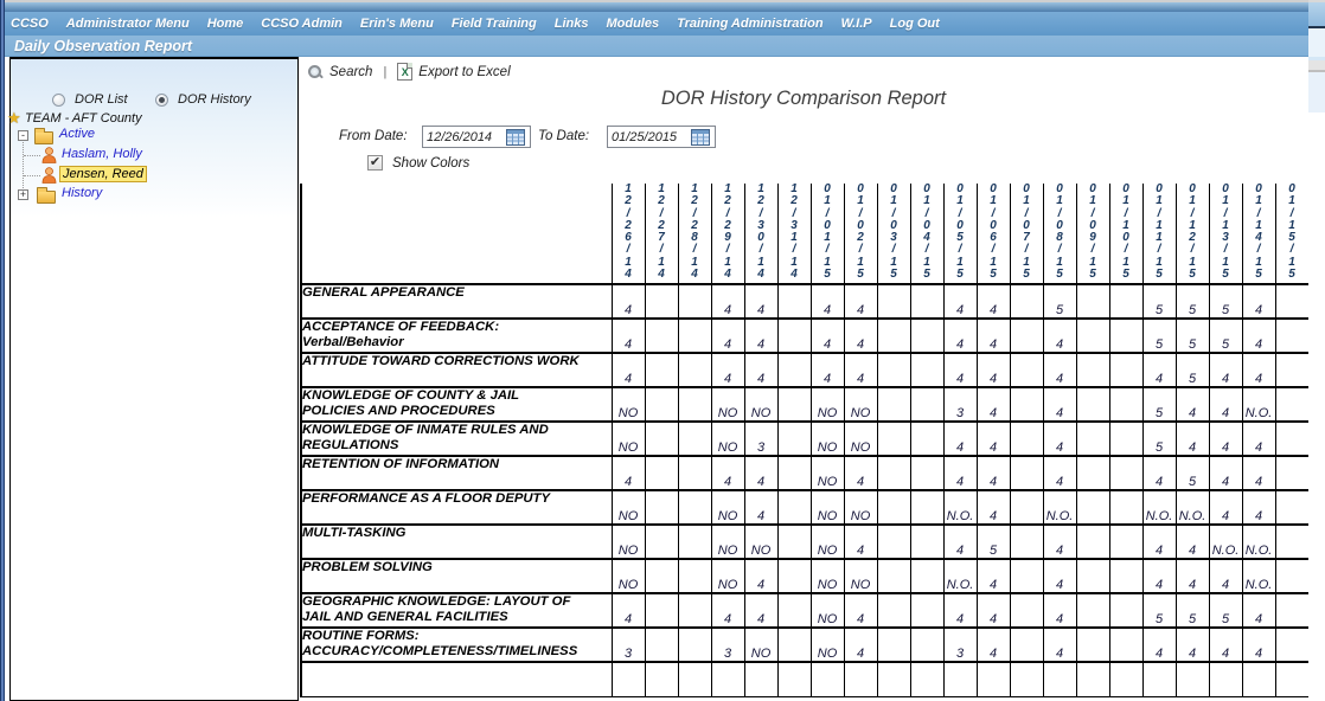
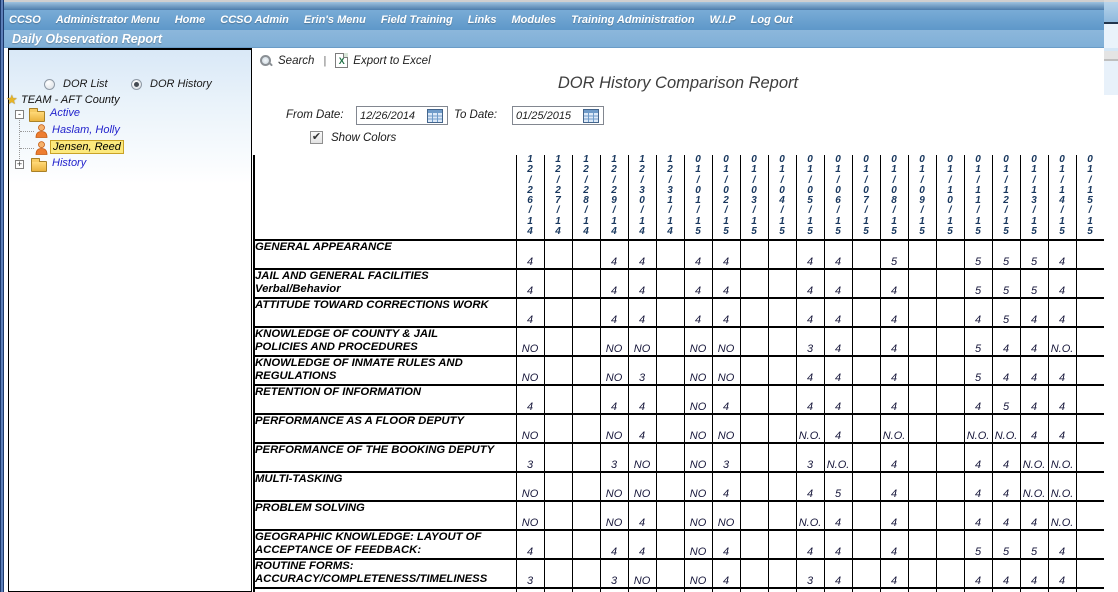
  CCSO
  Administrator Menu
  Home
  CCSO Admin
  Erin's Menu
  Field Training
  Links
  Modules
  Training Administration
  W.I.P
  Log Out
  Daily Observation Report
  DOR List
  DOR History
  ★
  TEAM - AFT County
  -
  Active
  Haslam, Holly
  Jensen, Reed
  +
  History
  Search
  |
  Export to Excel
  DOR History Comparison Report
  From Date:
  12/26/2014
  To Date:
  01/25/2015
  ✔
  Show Colors
  	12/26/14	12/27/14	12/28/14	12/29/14	12/30/14	12/31/14	01/01/15	01/02/15	01/03/15	01/04/15	01/05/15	01/06/15	01/07/15	01/08/15	01/09/15	01/10/15	01/11/15	01/12/15	01/13/15	01/14/15	01/15/15
  GENERAL APPEARANCE	4			4	4		4	4			4	4		5			5	5	5	4
- ACCEPTANCE OF FEEDBACK:Verbal/Behavior	4			4	4		4	4			4	4		4			5	5	5	4
+ JAIL AND GENERAL FACILITIESVerbal/Behavior	4			4	4		4	4			4	4		4			5	5	5	4
  ATTITUDE TOWARD CORRECTIONS WORK	4			4	4		4	4			4	4		4			4	5	4	4
  KNOWLEDGE OF COUNTY & JAILPOLICIES AND PROCEDURES	NO			NO	NO		NO	NO			3	4		4			5	4	4	N.O.
  KNOWLEDGE OF INMATE RULES ANDREGULATIONS	NO			NO	3		NO	NO			4	4		4			5	4	4	4
  RETENTION OF INFORMATION	4			4	4		NO	4			4	4		4			4	5	4	4
  PERFORMANCE AS A FLOOR DEPUTY	NO			NO	4		NO	NO			N.O.	4		N.O.			N.O.	N.O.	4	4
+ PERFORMANCE OF THE BOOKING DEPUTY	3			3	NO		NO	3			3	N.O.		4			4	4	N.O.	N.O.
  MULTI-TASKING	NO			NO	NO		NO	4			4	5		4			4	4	N.O.	N.O.
  PROBLEM SOLVING	NO			NO	4		NO	NO			N.O.	4		4			4	4	4	N.O.
- GEOGRAPHIC KNOWLEDGE: LAYOUT OFJAIL AND GENERAL FACILITIES	4			4	4		NO	4			4	4		4			5	5	5	4
+ GEOGRAPHIC KNOWLEDGE: LAYOUT OFACCEPTANCE OF FEEDBACK:	4			4	4		NO	4			4	4		4			5	5	5	4
  ROUTINE FORMS:ACCURACY/COMPLETENESS/TIMELINESS	3			3	NO		NO	4			3	4		4			4	4	4	4
